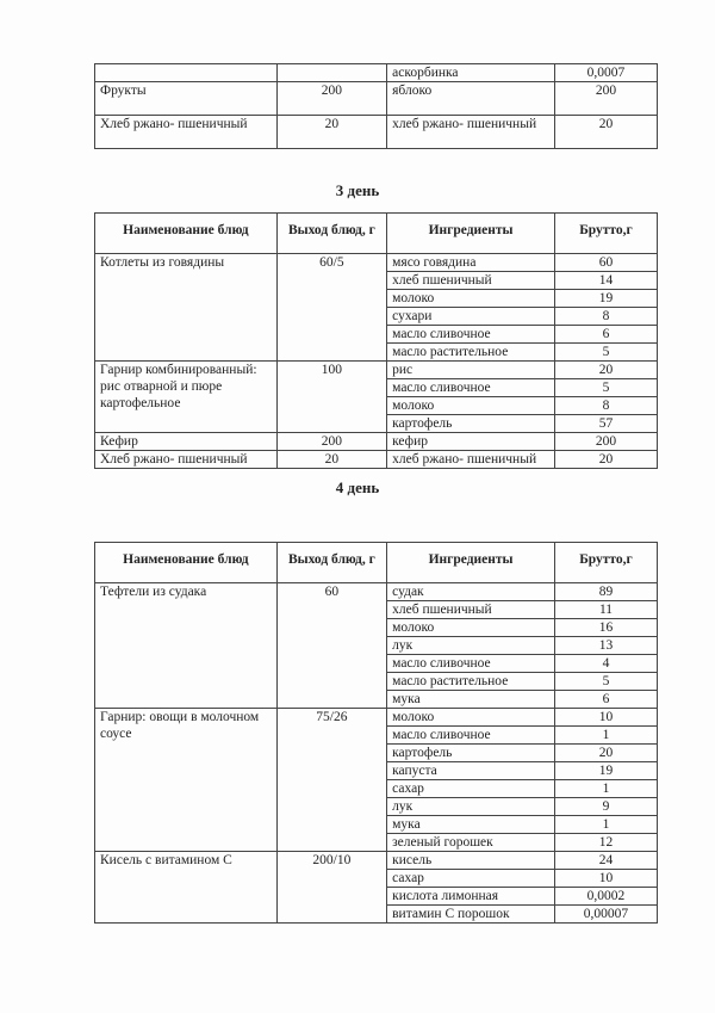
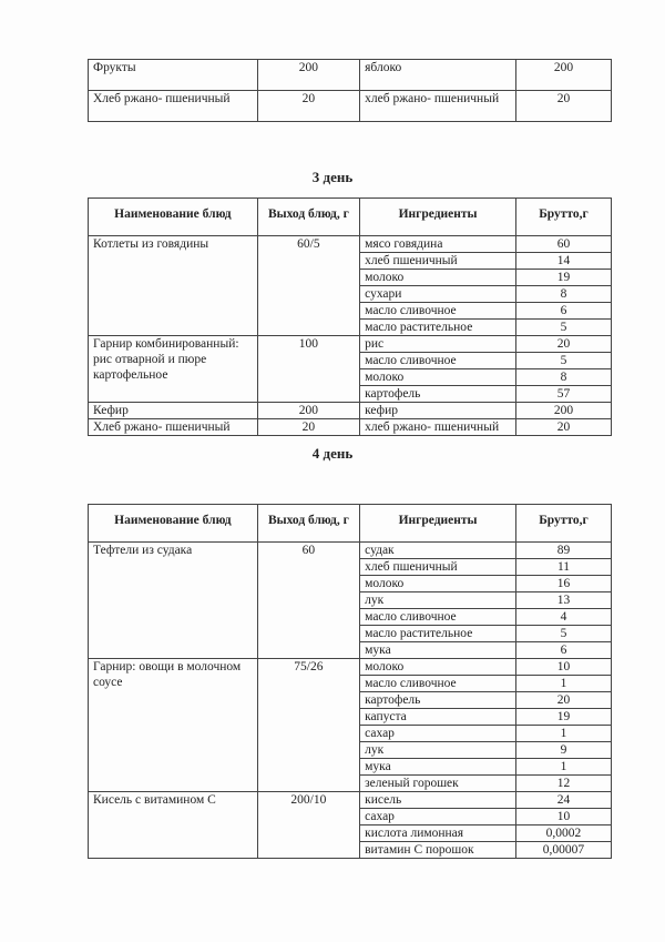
- 		аскорбинка	0,0007
  Фрукты	200	яблоко	200
  Хлеб ржано- пшеничный	20	хлеб ржано- пшеничный	20
  3 день
  Наименование блюд	Выход блюд, г	Ингредиенты	Брутто,г
  Котлеты из говядины	60/5	мясо говядина	60
  хлеб пшеничный	14
  молоко	19
  сухари	8
  масло сливочное	6
  масло растительное	5
  Гарнир комбинированный: рис отварной и пюре картофельное	100	рис	20
  масло сливочное	5
  молоко	8
  картофель	57
  Кефир	200	кефир	200
  Хлеб ржано- пшеничный	20	хлеб ржано- пшеничный	20
  4 день
  Наименование блюд	Выход блюд, г	Ингредиенты	Брутто,г
  Тефтели из судака	60	судак	89
  хлеб пшеничный	11
  молоко	16
  лук	13
  масло сливочное	4
  масло растительное	5
  мука	6
  Гарнир: овощи в молочном соусе	75/26	молоко	10
  масло сливочное	1
  картофель	20
  капуста	19
  сахар	1
  лук	9
  мука	1
  зеленый горошек	12
  Кисель с витамином С	200/10	кисель	24
  сахар	10
  кислота лимонная	0,0002
  витамин С порошок	0,00007
